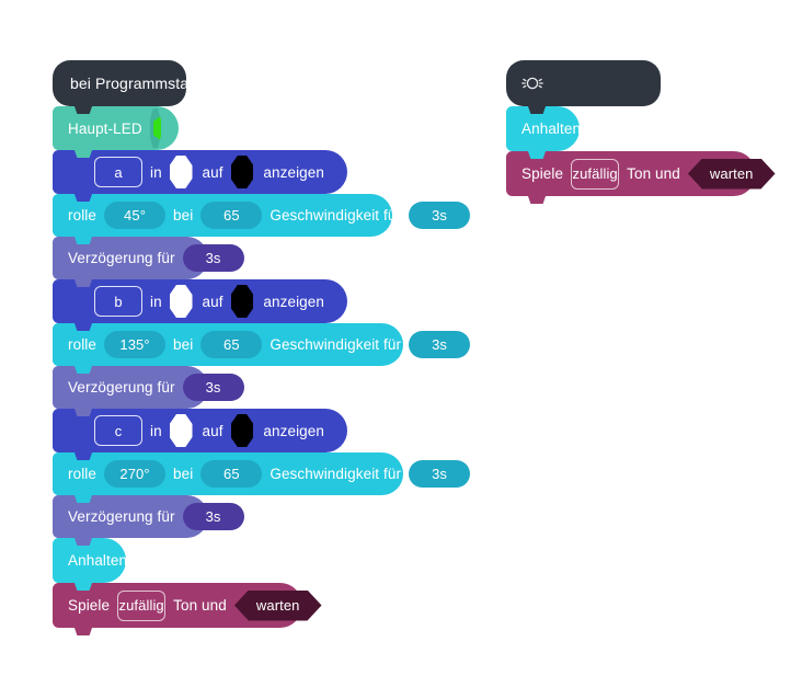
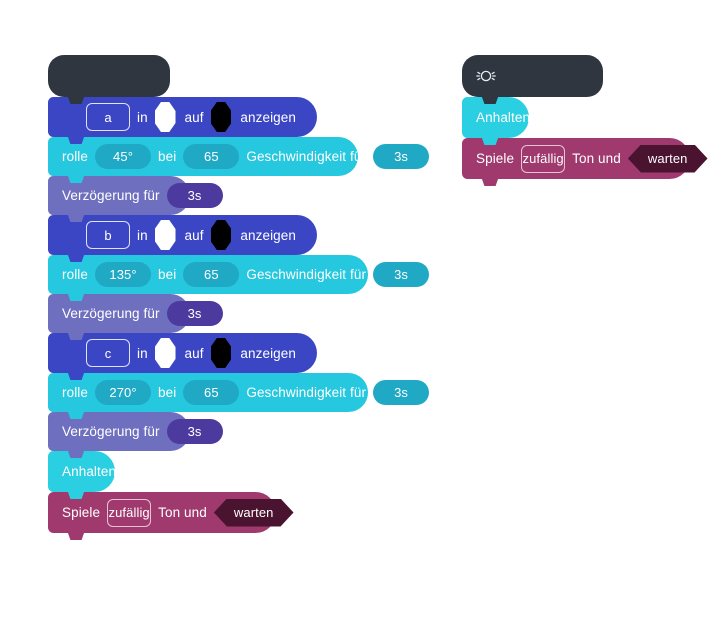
- bei Programmstart
- Haupt-LED
  a
  in
  auf
  anzeigen
  rolle
  45°
  bei
  65
  Geschwindigkeit für
  3s
  Verzögerung für
  3s
  b
  in
  auf
  anzeigen
  rolle
  135°
  bei
  65
  Geschwindigkeit für
  3s
  Verzögerung für
  3s
  c
  in
  auf
  anzeigen
  rolle
  270°
  bei
  65
  Geschwindigkeit für
  3s
  Verzögerung für
  3s
  Anhalten
  Spiele
  zufällig
  Ton und
  warten
  Anhalten
  Spiele
  zufällig
  Ton und
  warten
